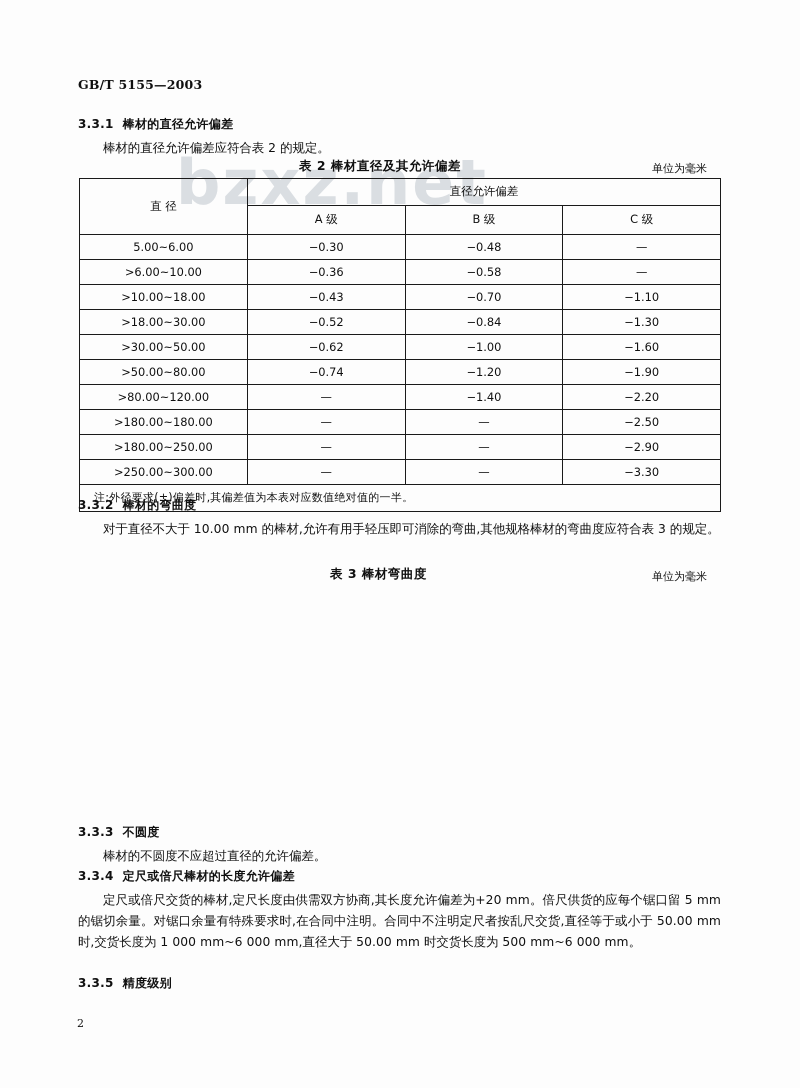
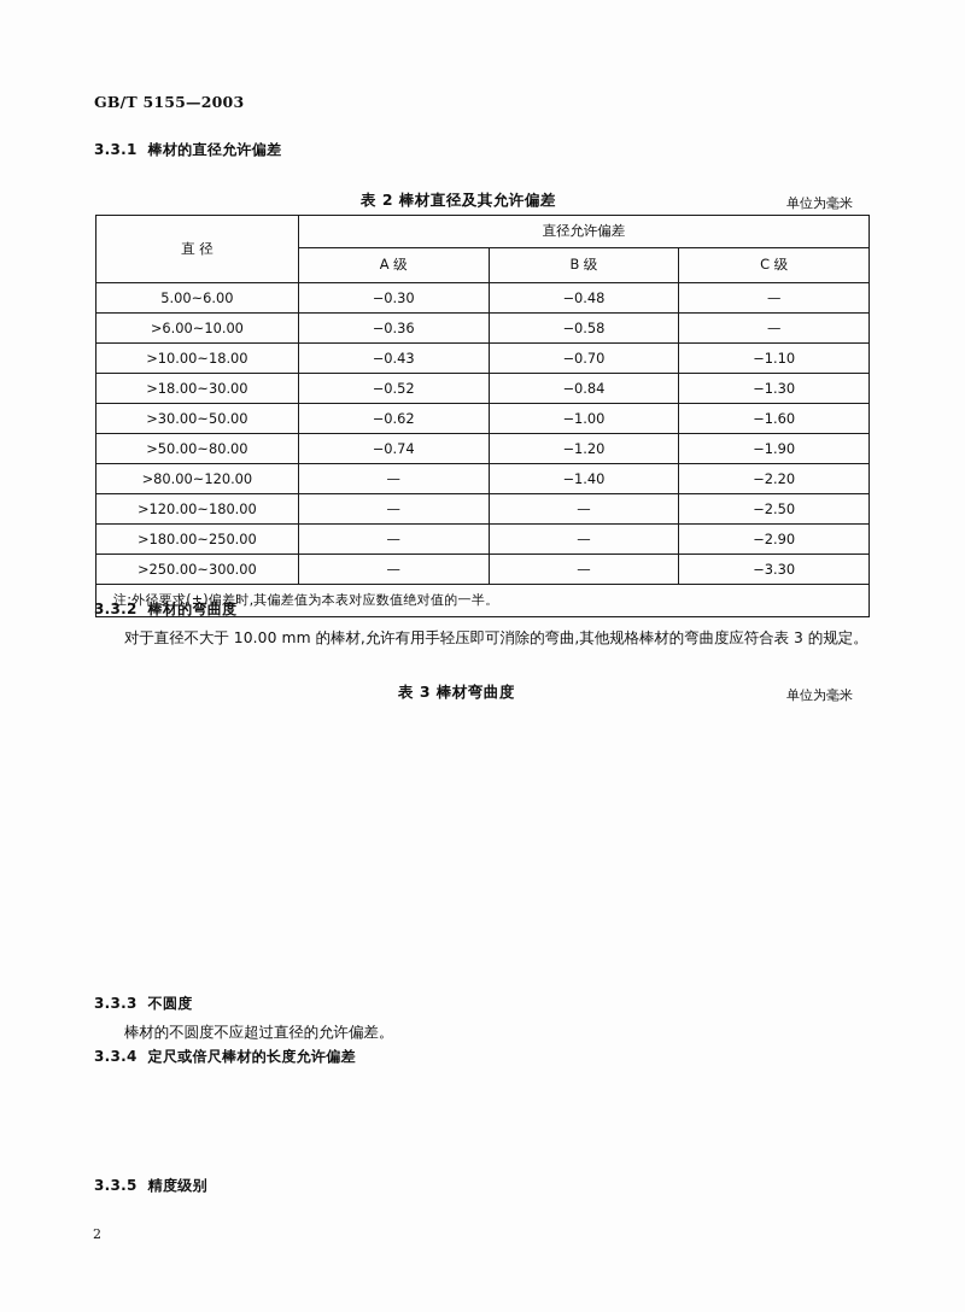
- bzxz.net
  GB/T 5155—2003
  3.3.1 棒材的直径允许偏差
- 棒材的直径允许偏差应符合表 2 的规定。
  表 2 棒材直径及其允许偏差
  单位为毫米
  直 径	直径允许偏差
  A 级	B 级	C 级
  5.00~6.00	−0.30	−0.48	—
  >6.00~10.00	−0.36	−0.58	—
  >10.00~18.00	−0.43	−0.70	−1.10
  >18.00~30.00	−0.52	−0.84	−1.30
  >30.00~50.00	−0.62	−1.00	−1.60
  >50.00~80.00	−0.74	−1.20	−1.90
  >80.00~120.00	—	−1.40	−2.20
- >180.00~180.00	—	—	−2.50
+ >120.00~180.00	—	—	−2.50
  >180.00~250.00	—	—	−2.90
  >250.00~300.00	—	—	−3.30
  注:外径要求(±)偏差时,其偏差值为本表对应数值绝对值的一半。
  3.3.2 棒材的弯曲度
  对于直径不大于 10.00 mm 的棒材,允许有用手轻压即可消除的弯曲,其他规格棒材的弯曲度应符合表 3 的规定。
  表 3 棒材弯曲度
  单位为毫米
  3.3.3 不圆度
  棒材的不圆度不应超过直径的允许偏差。
  3.3.4 定尺或倍尺棒材的长度允许偏差
- 定尺或倍尺交货的棒材,定尺长度由供需双方协商,其长度允许偏差为+20 mm。倍尺供货的应每个锯口留 5 mm 的锯切余量。对锯口余量有特殊要求时,在合同中注明。合同中不注明定尺者按乱尺交货,直径等于或小于 50.00 mm 时,交货长度为 1 000 mm~6 000 mm,直径大于 50.00 mm 时交货长度为 500 mm~6 000 mm。
  3.3.5 精度级别
  2
